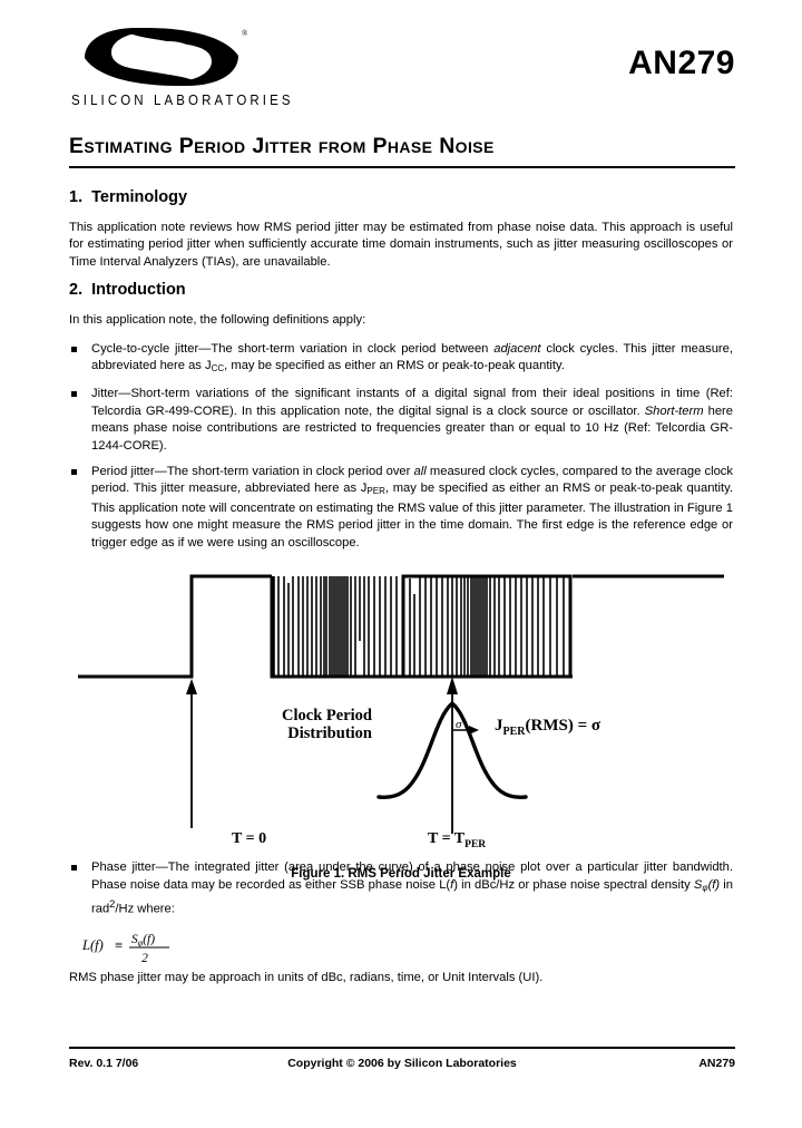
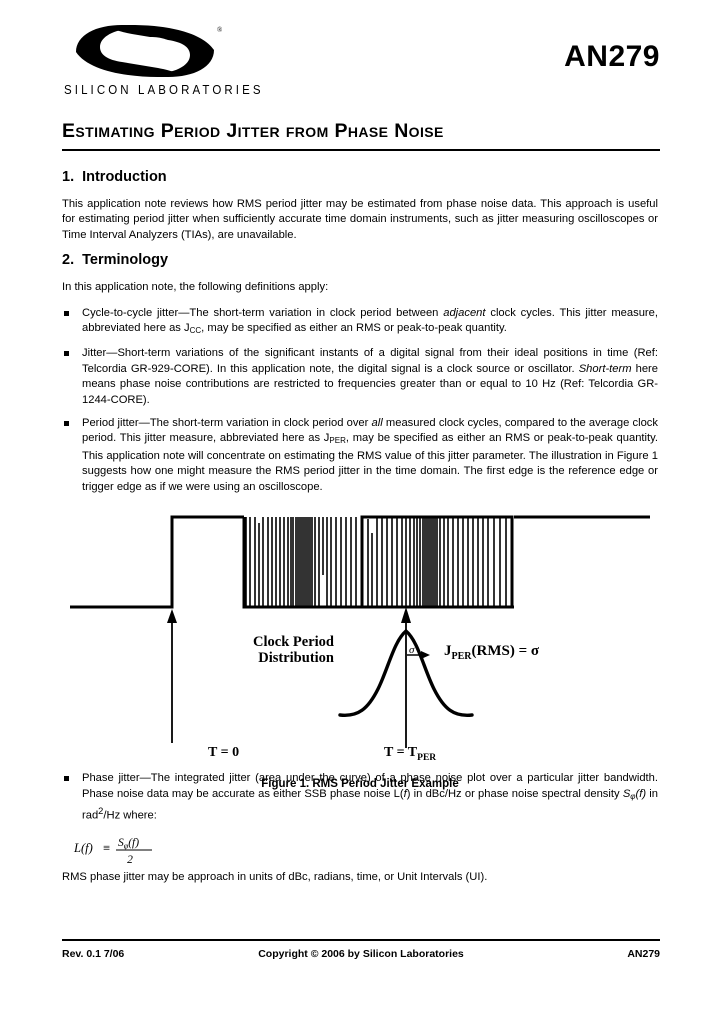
  ®
  SILICON LABORATORIES
  AN279
  Estimating Period Jitter from Phase Noise
- 1. Terminology
+ 1. Introduction
  This application note reviews how RMS period jitter may be estimated from phase noise data. This approach is useful for estimating period jitter when sufficiently accurate time domain instruments, such as jitter measuring oscilloscopes or Time Interval Analyzers (TIAs), are unavailable.
- 2. Introduction
+ 2. Terminology
  In this application note, the following definitions apply:
  Cycle-to-cycle jitter—The short-term variation in clock period between adjacent clock cycles. This jitter measure, abbreviated here as JCC, may be specified as either an RMS or peak-to-peak quantity.
- Jitter—Short-term variations of the significant instants of a digital signal from their ideal positions in time (Ref: Telcordia GR-499-CORE). In this application note, the digital signal is a clock source or oscillator. Short-term here means phase noise contributions are restricted to frequencies greater than or equal to 10 Hz (Ref: Telcordia GR-1244-CORE).
+ Jitter—Short-term variations of the significant instants of a digital signal from their ideal positions in time (Ref: Telcordia GR-929-CORE). In this application note, the digital signal is a clock source or oscillator. Short-term here means phase noise contributions are restricted to frequencies greater than or equal to 10 Hz (Ref: Telcordia GR-1244-CORE).
  Period jitter—The short-term variation in clock period over all measured clock cycles, compared to the average clock period. This jitter measure, abbreviated here as JPER, may be specified as either an RMS or peak-to-peak quantity. This application note will concentrate on estimating the RMS value of this jitter parameter. The illustration in Figure 1 suggests how one might measure the RMS period jitter in the time domain. The first edge is the reference edge or trigger edge as if we were using an oscilloscope.
  Clock Period
  Distribution
  σ
  JPER (RMS) = σ
  T = 0
  T = TPER
  Figure 1. RMS Period Jitter Example
- Phase jitter—The integrated jitter (area under the curve) of a phase noise plot over a particular jitter bandwidth. Phase noise data may be recorded as either SSB phase noise L(f) in dBc/Hz or phase noise spectral density Sφ(f) in rad2/Hz where:
+ Phase jitter—The integrated jitter (area under the curve) of a phase noise plot over a particular jitter bandwidth. Phase noise data may be accurate as either SSB phase noise L(f) in dBc/Hz or phase noise spectral density Sφ(f) in rad2/Hz where:
  L(f)
  ≡
  Sφ(f)
  2
  RMS phase jitter may be approach in units of dBc, radians, time, or Unit Intervals (UI).
  Rev. 0.1 7/06
  Copyright © 2006 by Silicon Laboratories
  AN279
